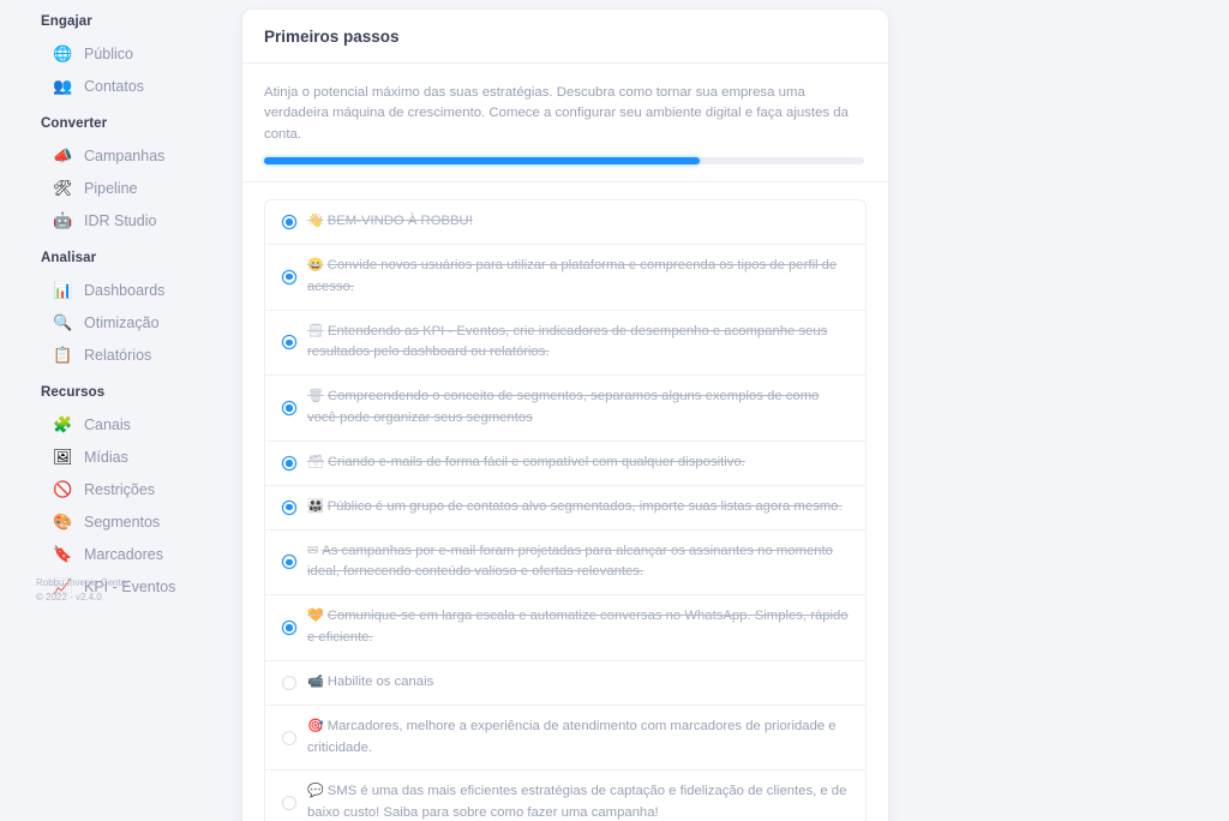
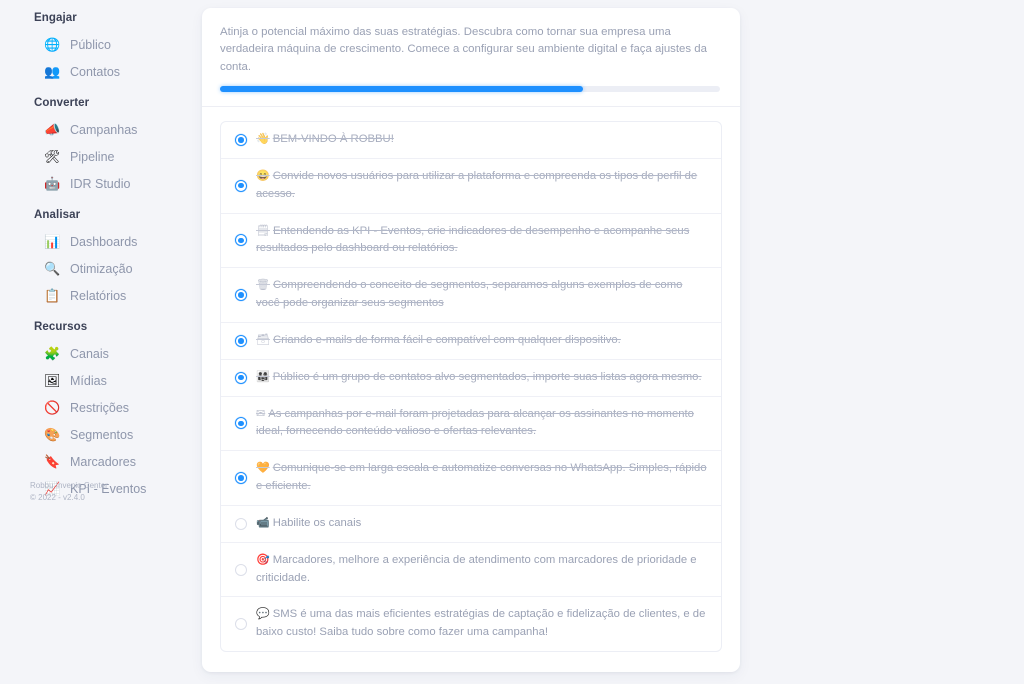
  Engajar
  🌐
  Público
  👥
  Contatos
  Converter
  📣
  Campanhas
  🛠
  Pipeline
  🤖
  IDR Studio
  Analisar
  📊
  Dashboards
  🔍
  Otimização
  📋
  Relatórios
  Recursos
  🧩
  Canais
  🖼
  Mídias
  🚫
  Restrições
  🎨
  Segmentos
  🔖
  Marcadores
  📈
  KPI - Eventos
  Robbu Invenio Center
  © 2022 - v2.4.0
- Primeiros passos
  Atinja o potencial máximo das suas estratégias. Descubra como tornar sua empresa uma verdadeira máquina de crescimento. Comece a configurar seu ambiente digital e faça ajustes da conta.
  👋 BEM-VINDO À ROBBU!
  😄 Convide novos usuários para utilizar a plataforma e compreenda os tipos de perfil de acesso.
  🗒 Entendendo as KPI - Eventos, crie indicadores de desempenho e acompanhe seus resultados pelo dashboard ou relatórios.
  🗑 Compreendendo o conceito de segmentos, separamos alguns exemplos de como você pode organizar seus segmentos
  🗃 Criando e-mails de forma fácil e compatível com qualquer dispositivo.
  👨‍👩‍👧 Público é um grupo de contatos alvo segmentados, importe suas listas agora mesmo.
  ✉ As campanhas por e-mail foram projetadas para alcançar os assinantes no momento ideal, fornecendo conteúdo valioso e ofertas relevantes.
  🧡 Comunique-se em larga escala e automatize conversas no WhatsApp. Simples, rápido e eficiente.
  📹 Habilite os canais
  🎯 Marcadores, melhore a experiência de atendimento com marcadores de prioridade e criticidade.
- 💬 SMS é uma das mais eficientes estratégias de captação e fidelização de clientes, e de baixo custo! Saiba para sobre como fazer uma campanha!
+ 💬 SMS é uma das mais eficientes estratégias de captação e fidelização de clientes, e de baixo custo! Saiba tudo sobre como fazer uma campanha!
